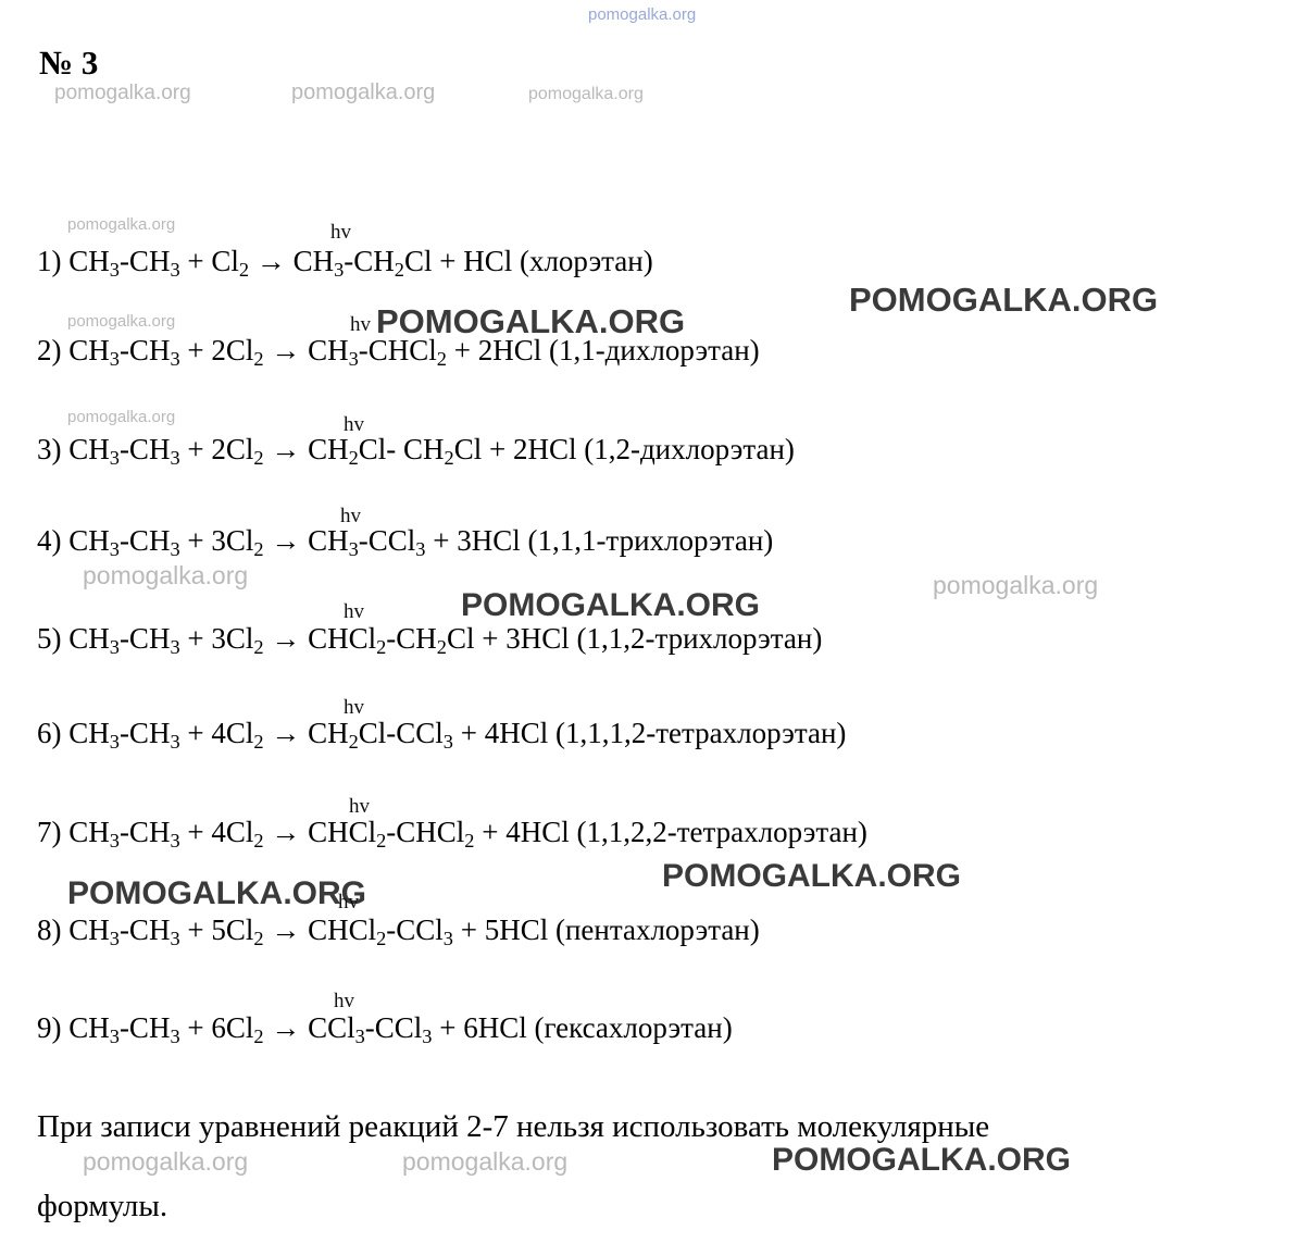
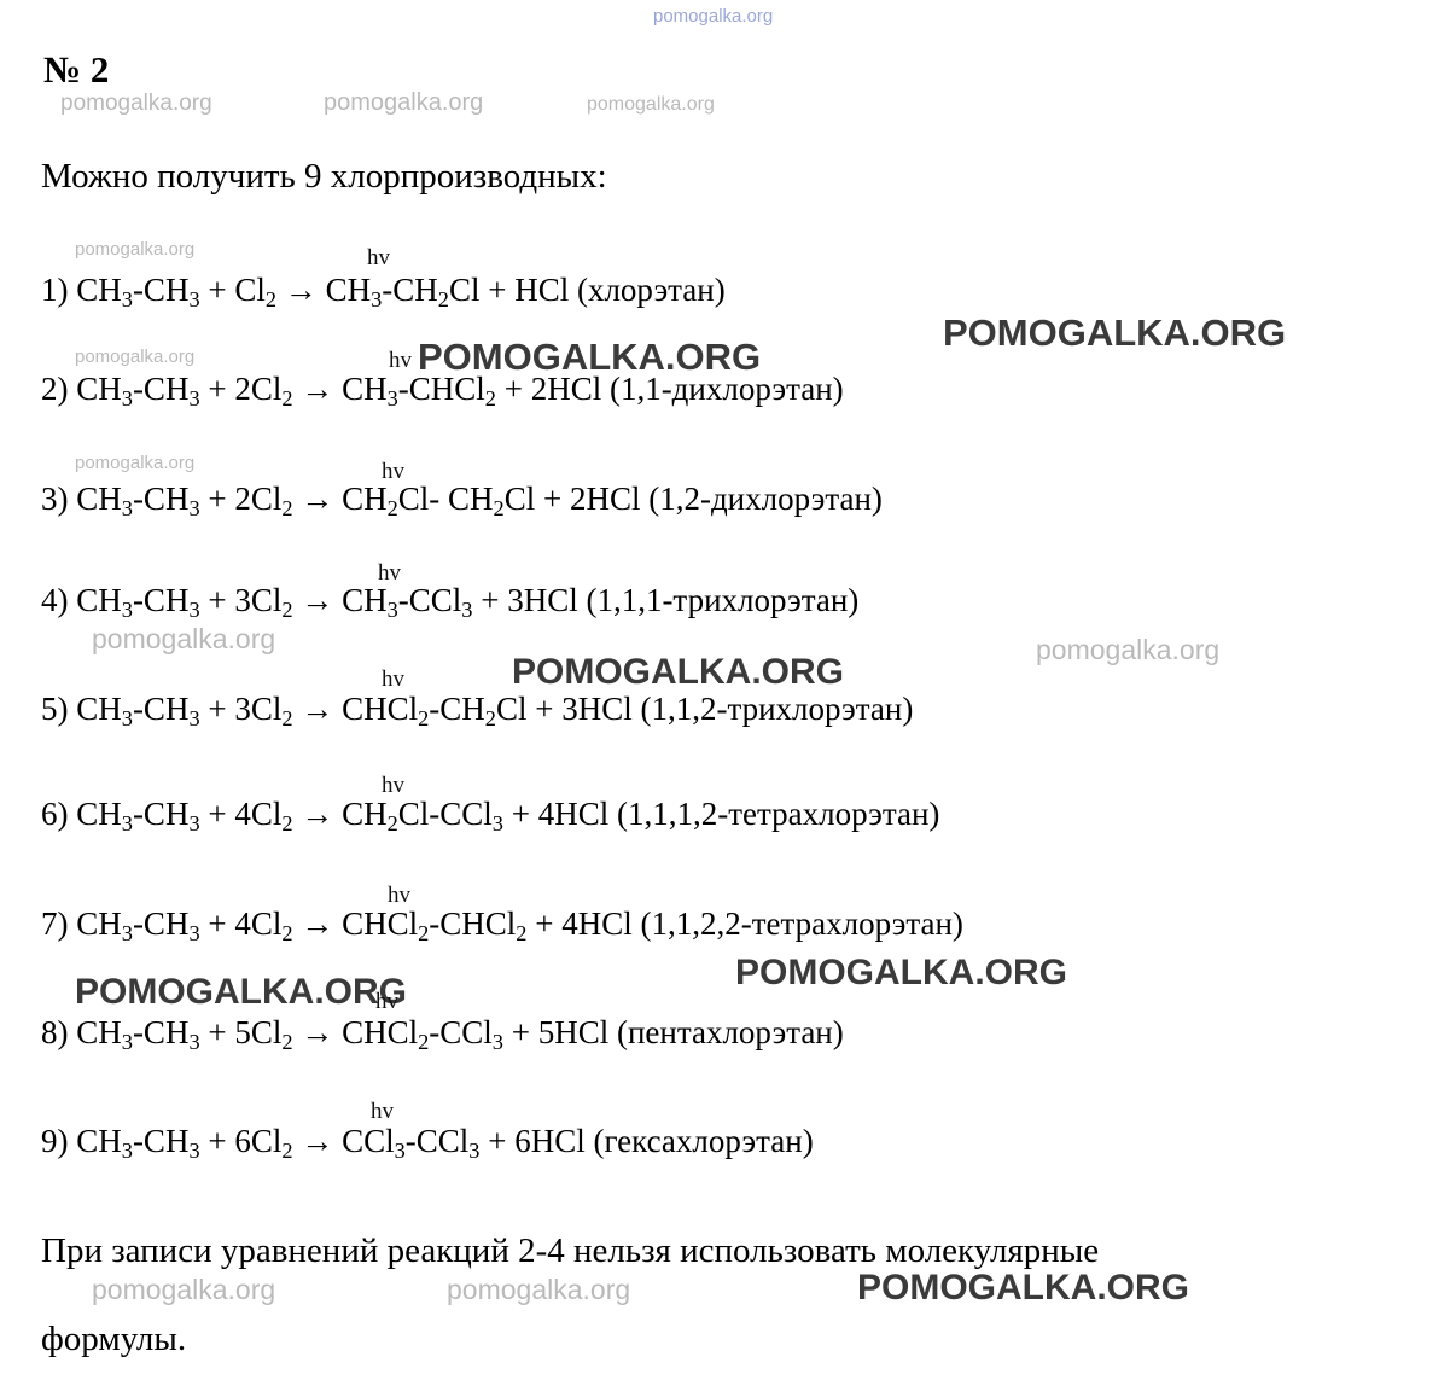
  pomogalka.org
  pomogalka.org
  pomogalka.org
  pomogalka.org
  pomogalka.org
  POMOGALKA.ORG
  pomogalka.org
  POMOGALKA.ORG
  pomogalka.org
  pomogalka.org
  pomogalka.org
  POMOGALKA.ORG
  POMOGALKA.ORG
  POMOGALKA.ORG
  pomogalka.org
  pomogalka.org
  POMOGALKA.ORG
- № 3
+ № 2
+ Можно получить 9 хлорпроизводных:
  1) CH3-CH3 + Cl2 → CH3-CH2Cl + HCl (хлорэтан)
  hv
  2) CH3-CH3 + 2Cl2 → CH3-CHCl2 + 2HCl (1,1-дихлорэтан)
  hv
  3) CH3-CH3 + 2Cl2 → CH2Cl- CH2Cl + 2HCl (1,2-дихлорэтан)
  hv
  4) CH3-CH3 + 3Cl2 → CH3-CCl3 + 3HCl (1,1,1-трихлорэтан)
  hv
  5) CH3-CH3 + 3Cl2 → CHCl2-CH2Cl + 3HCl (1,1,2-трихлорэтан)
  hv
  6) CH3-CH3 + 4Cl2 → CH2Cl-CCl3 + 4HCl (1,1,1,2-тетрахлорэтан)
  hv
  7) CH3-CH3 + 4Cl2 → CHCl2-CHCl2 + 4HCl (1,1,2,2-тетрахлорэтан)
  hv
  8) CH3-CH3 + 5Cl2 → CHCl2-CCl3 + 5HCl (пентахлорэтан)
  hv
  9) CH3-CH3 + 6Cl2 → CCl3-CCl3 + 6HCl (гексахлорэтан)
  hv
- При записи уравнений реакций 2-7 нельзя использовать молекулярные
+ При записи уравнений реакций 2-4 нельзя использовать молекулярные
  формулы.
